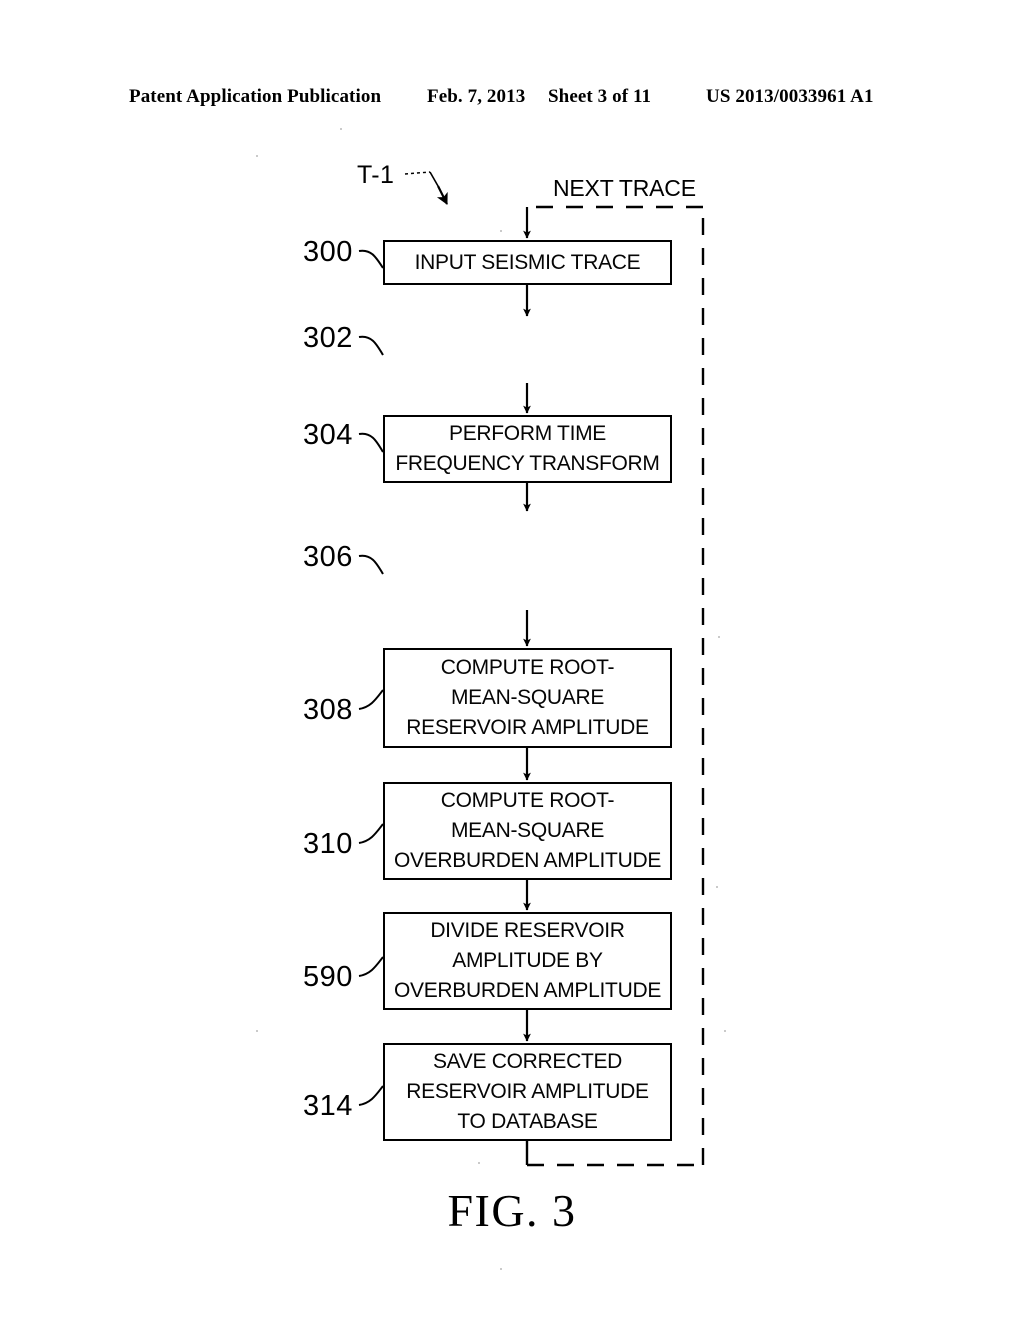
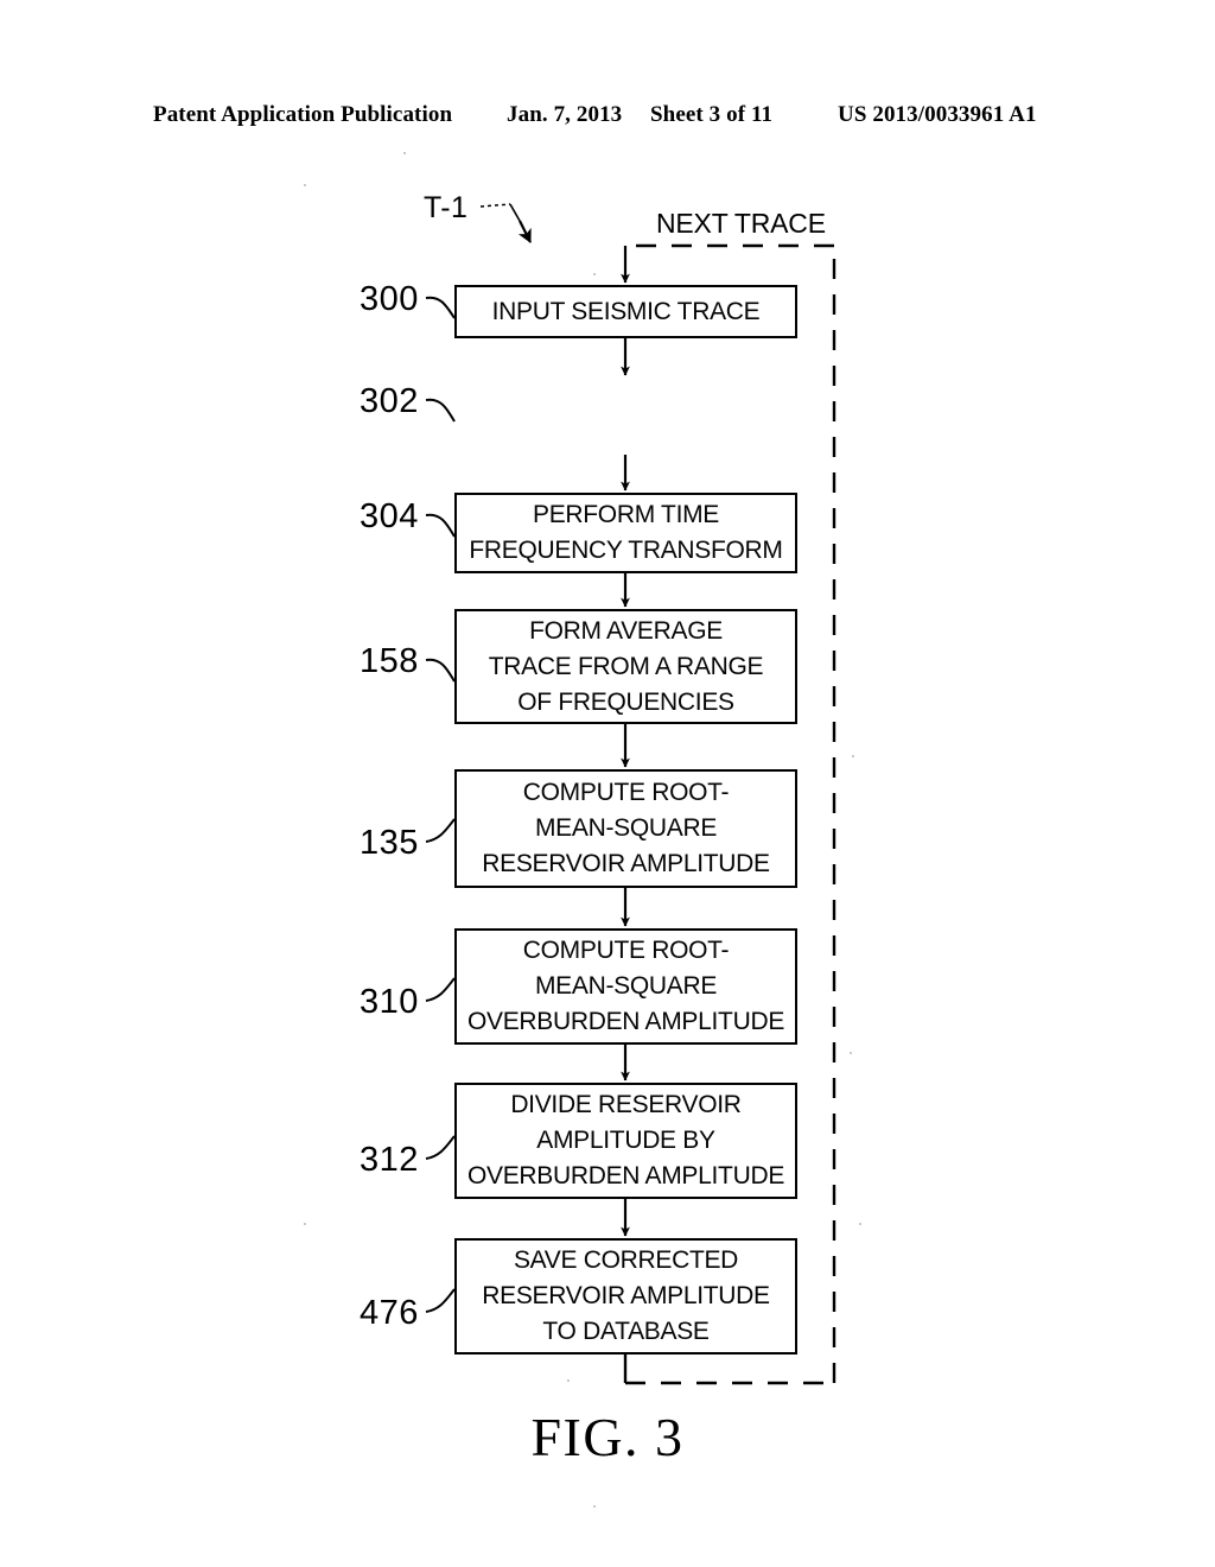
  Patent Application Publication
- Feb. 7, 2013
+ Jan. 7, 2013
  Sheet 3 of 11
  US 2013/0033961 A1
  T-1
  NEXT TRACE
  300
  302
  304
- 306
+ 158
- 308
+ 135
  310
- 590
+ 312
- 314
+ 476
  INPUT SEISMIC TRACE
  PERFORM TIME
  FREQUENCY TRANSFORM
+ FORM AVERAGE
+ TRACE FROM A RANGE
+ OF FREQUENCIES
  COMPUTE ROOT-
  MEAN-SQUARE
  RESERVOIR AMPLITUDE
  COMPUTE ROOT-
  MEAN-SQUARE
  OVERBURDEN AMPLITUDE
  DIVIDE RESERVOIR
  AMPLITUDE BY
  OVERBURDEN AMPLITUDE
  SAVE CORRECTED
  RESERVOIR AMPLITUDE
  TO DATABASE
  FIG. 3
